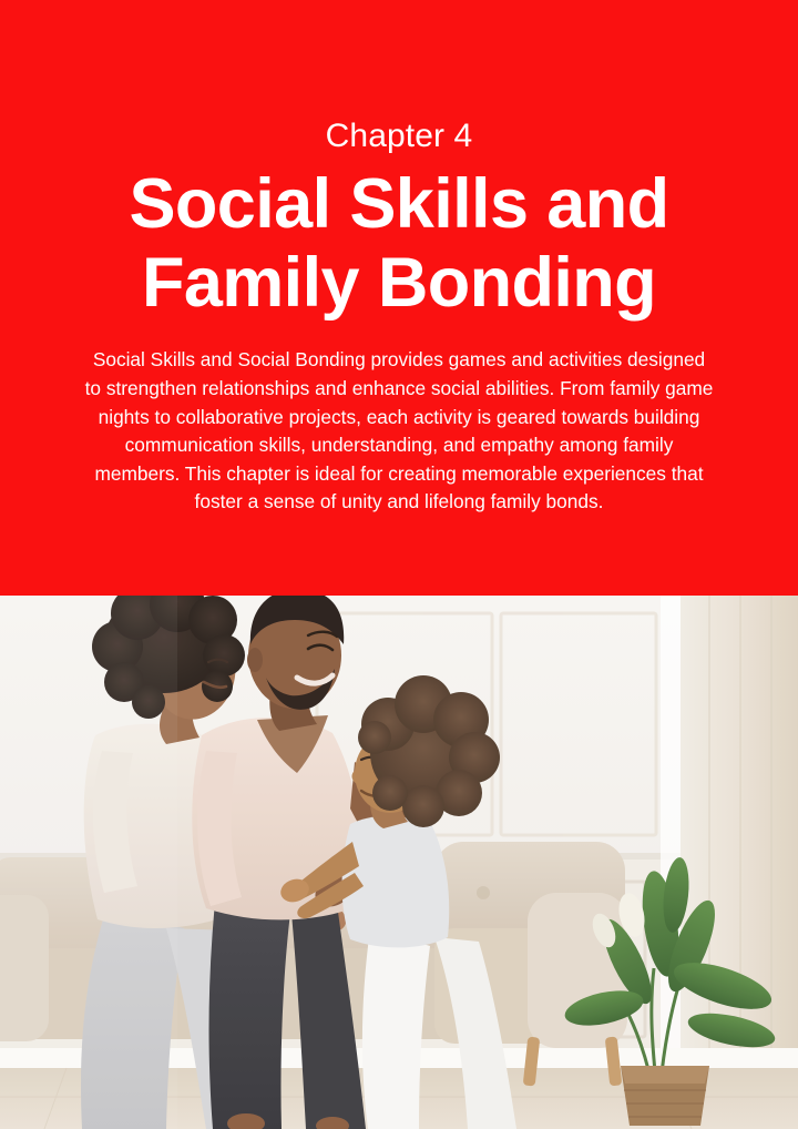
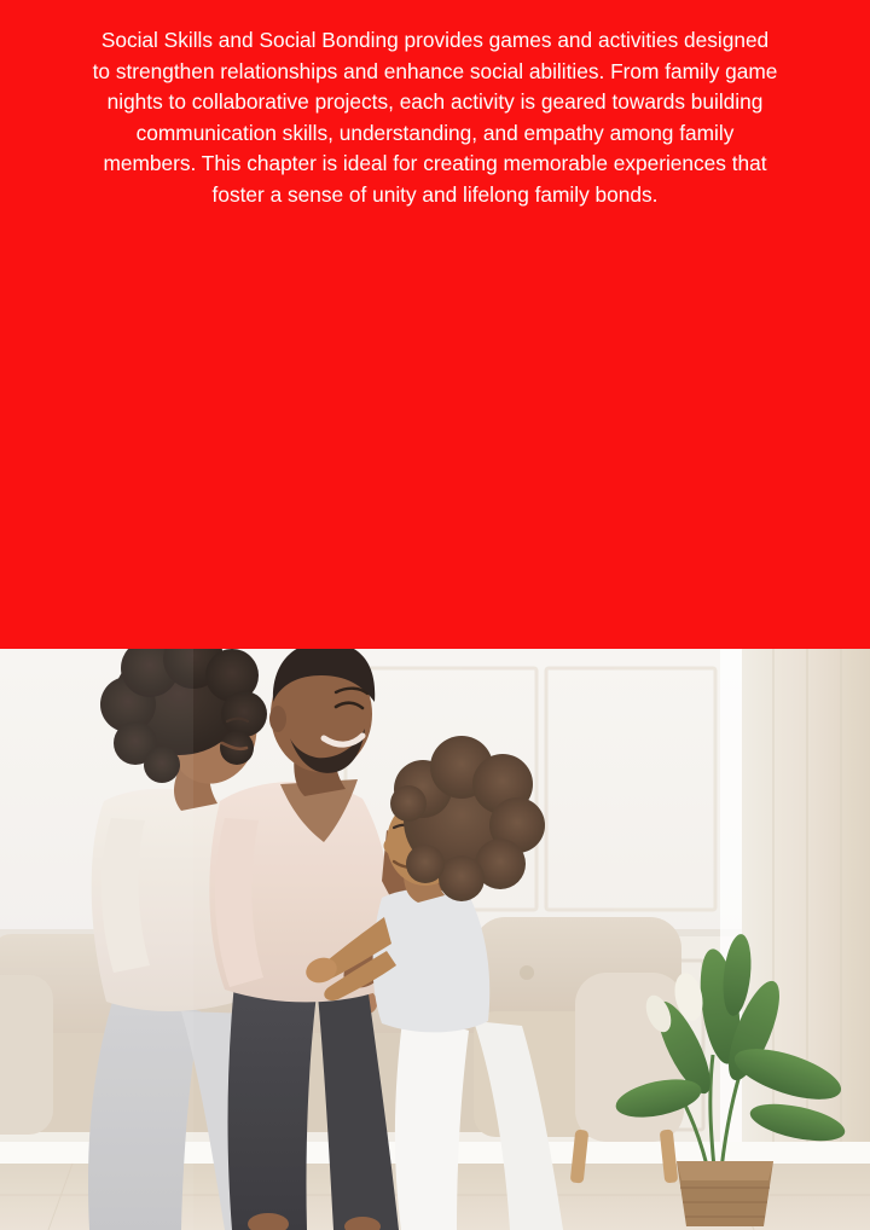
- Chapter 4
- Social Skills and
- Family Bonding
  Social Skills and Social Bonding provides games and activities designed to strengthen relationships and enhance social abilities. From family game nights to collaborative projects, each activity is geared towards building communication skills, understanding, and empathy among family members. This chapter is ideal for creating memorable experiences that foster a sense of unity and lifelong family bonds.
